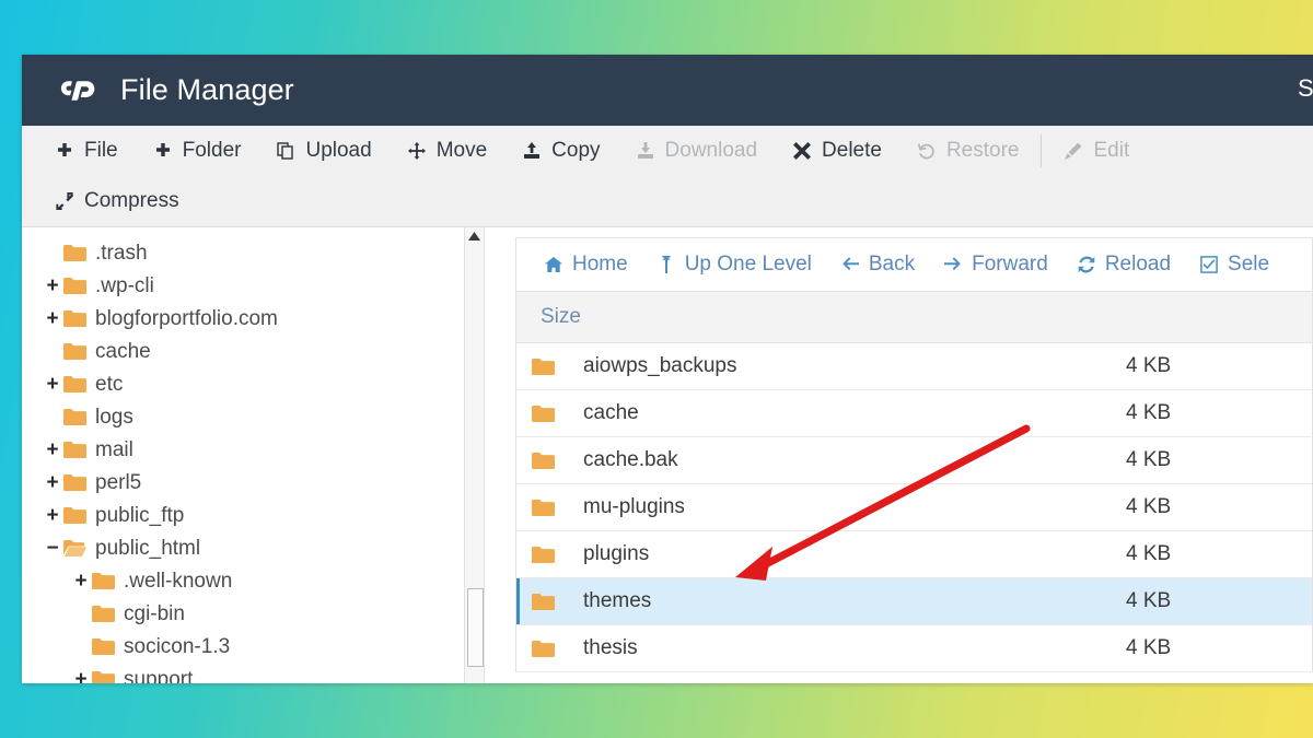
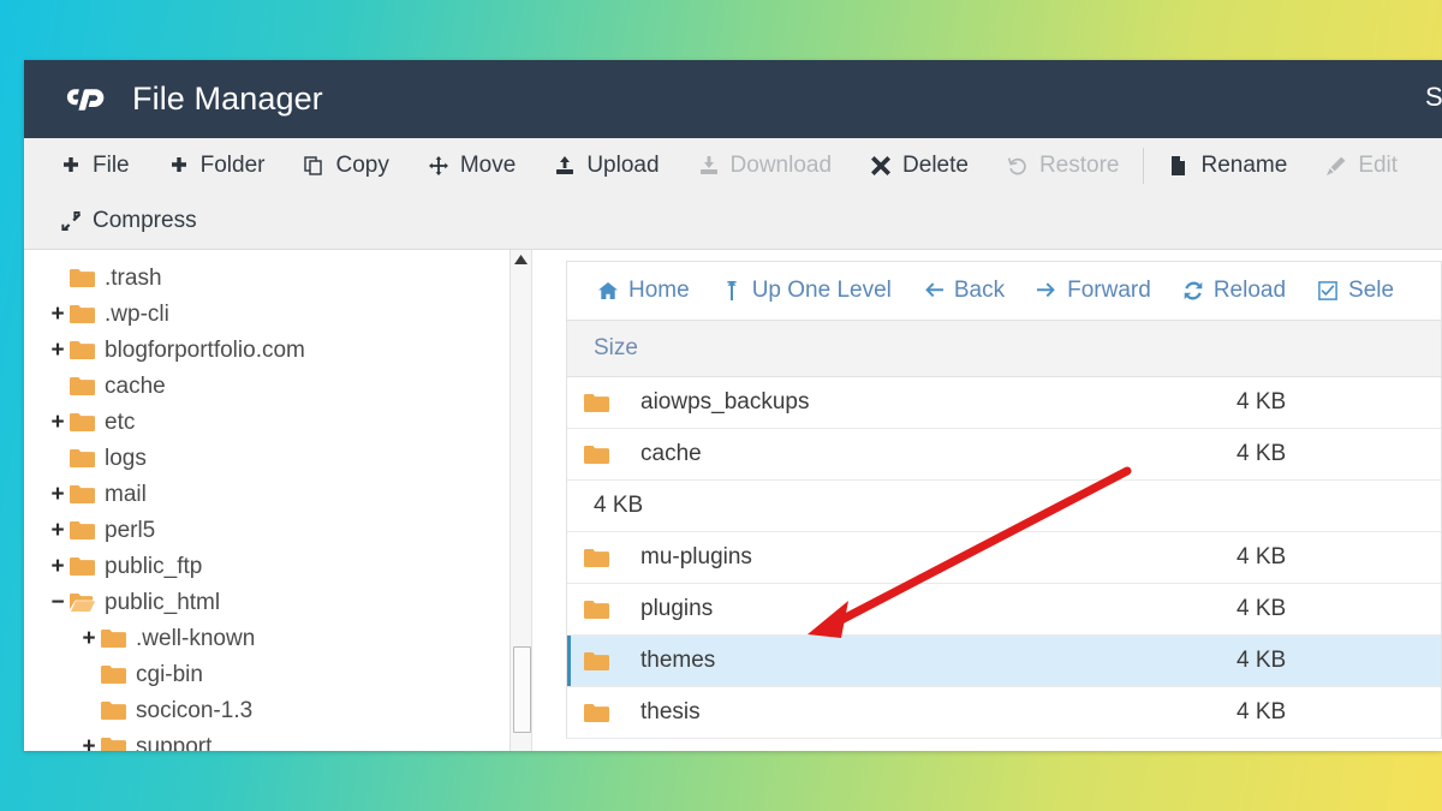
  File Manager
  S
  File
  Folder
- Upload
+ Copy
  Move
- Copy
+ Upload
  Download
  Delete
  Restore
+ Rename
  Edit
  Compress
  .trash
  +
  .wp-cli
  +
  blogforportfolio.com
  cache
  +
  etc
  logs
  +
  mail
  +
  perl5
  +
  public_ftp
  −
  public_html
  +
  .well-known
  cgi-bin
  socicon-1.3
  +
  support
  Home
  Up One Level
  Back
  Forward
  Reload
  Sele
  Size
  aiowps_backups
  4 KB
  cache
  4 KB
- cache.bak
  4 KB
  mu-plugins
  4 KB
  plugins
  4 KB
  themes
  4 KB
  thesis
  4 KB
